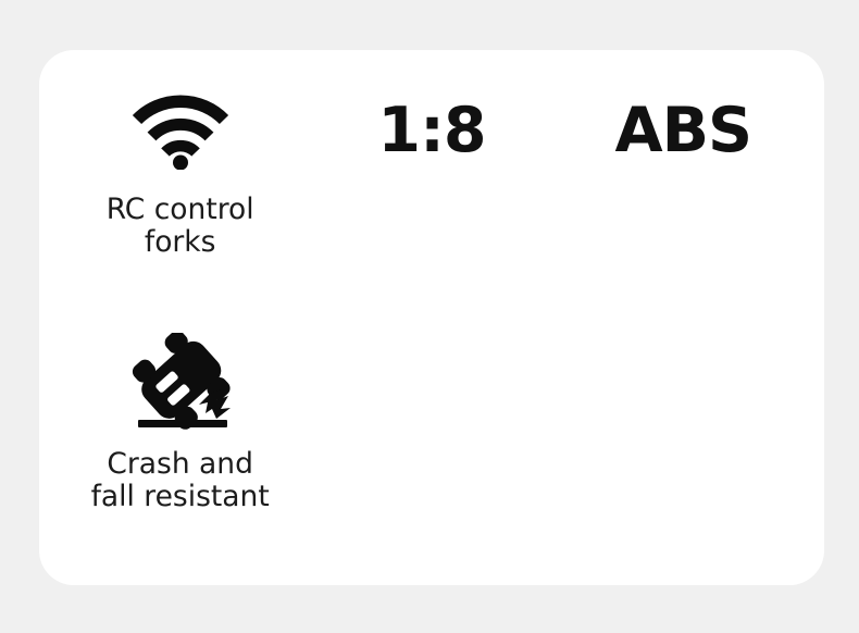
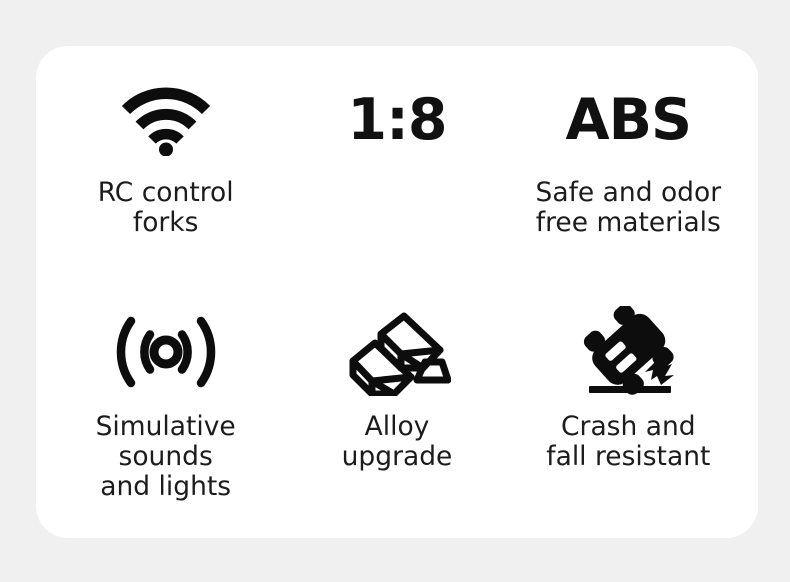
  RC control
  forks
  1:8
  ABS
+ Safe and odor
+ free materials
+ Simulative
+ sounds
+ and lights
+ Alloy
+ upgrade
  Crash and
  fall resistant
